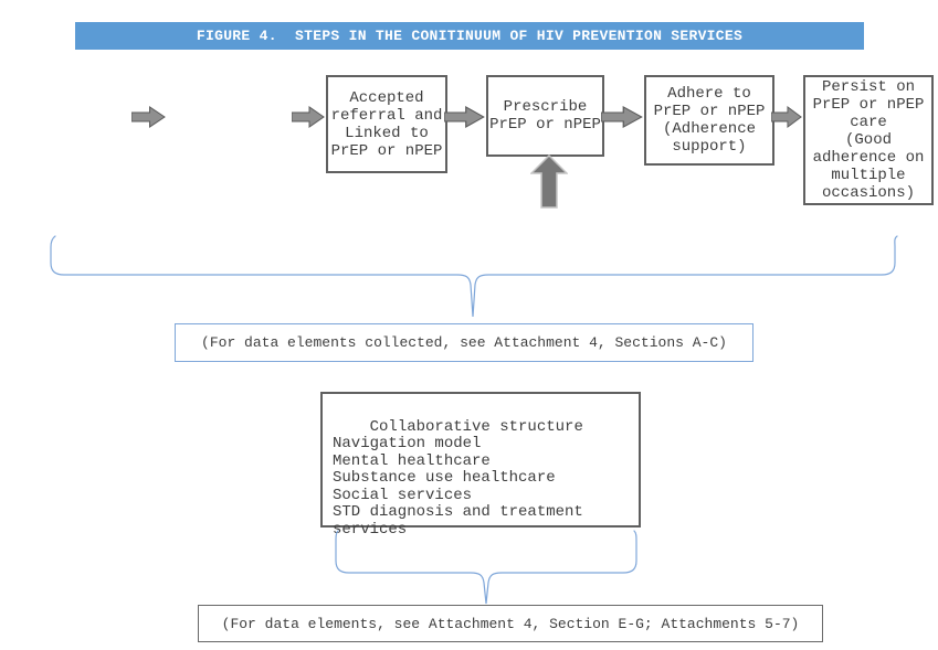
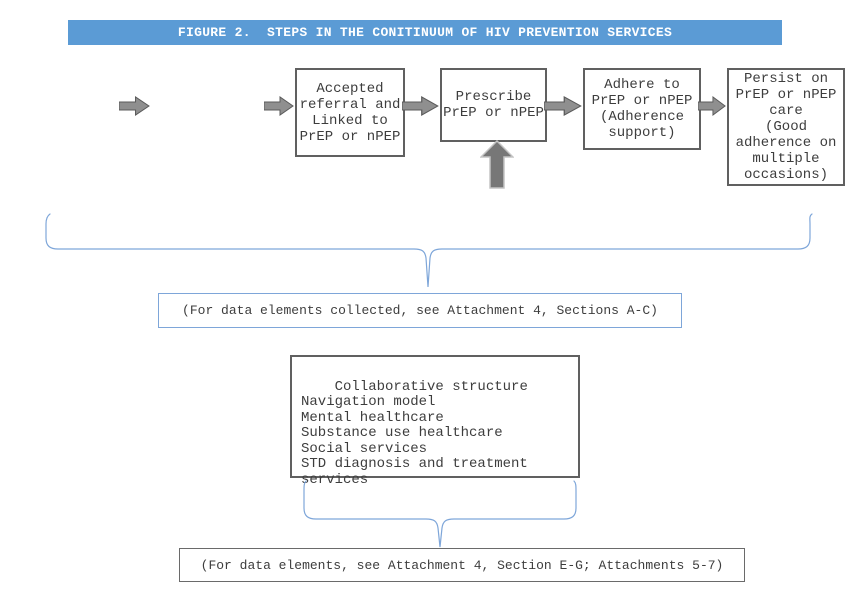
- FIGURE 4. STEPS IN THE CONITINUUM OF HIV PREVENTION SERVICES
+ FIGURE 2. STEPS IN THE CONITINUUM OF HIV PREVENTION SERVICES
  Accepted
  referral and
  Linked to
  PrEP or nPEP
  Prescribe
  PrEP or nPEP
  Adhere to
  PrEP or nPEP
  (Adherence
  support)
  Persist on
  PrEP or nPEP
  care
  (Good
  adherence on
  multiple
  occasions)
  (For data elements collected, see Attachment 4, Sections A-C)
  Collaborative structure
  Navigation model
  Mental healthcare
  Substance use healthcare
  Social services
  STD diagnosis and treatment
  services
  (For data elements, see Attachment 4, Section E-G; Attachments 5-7)
